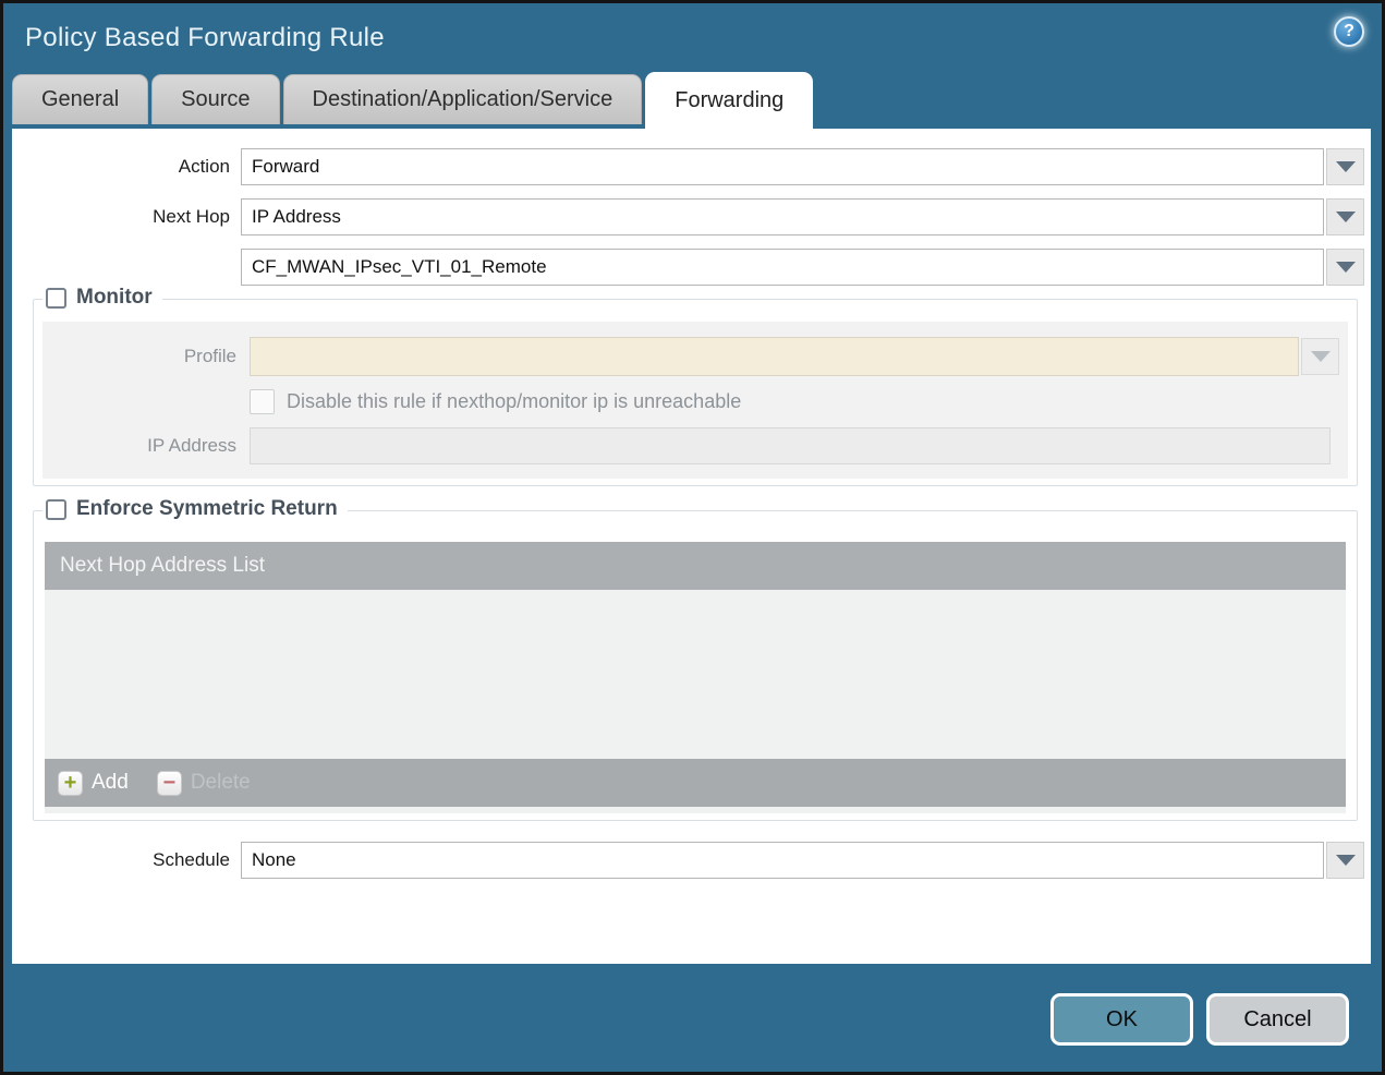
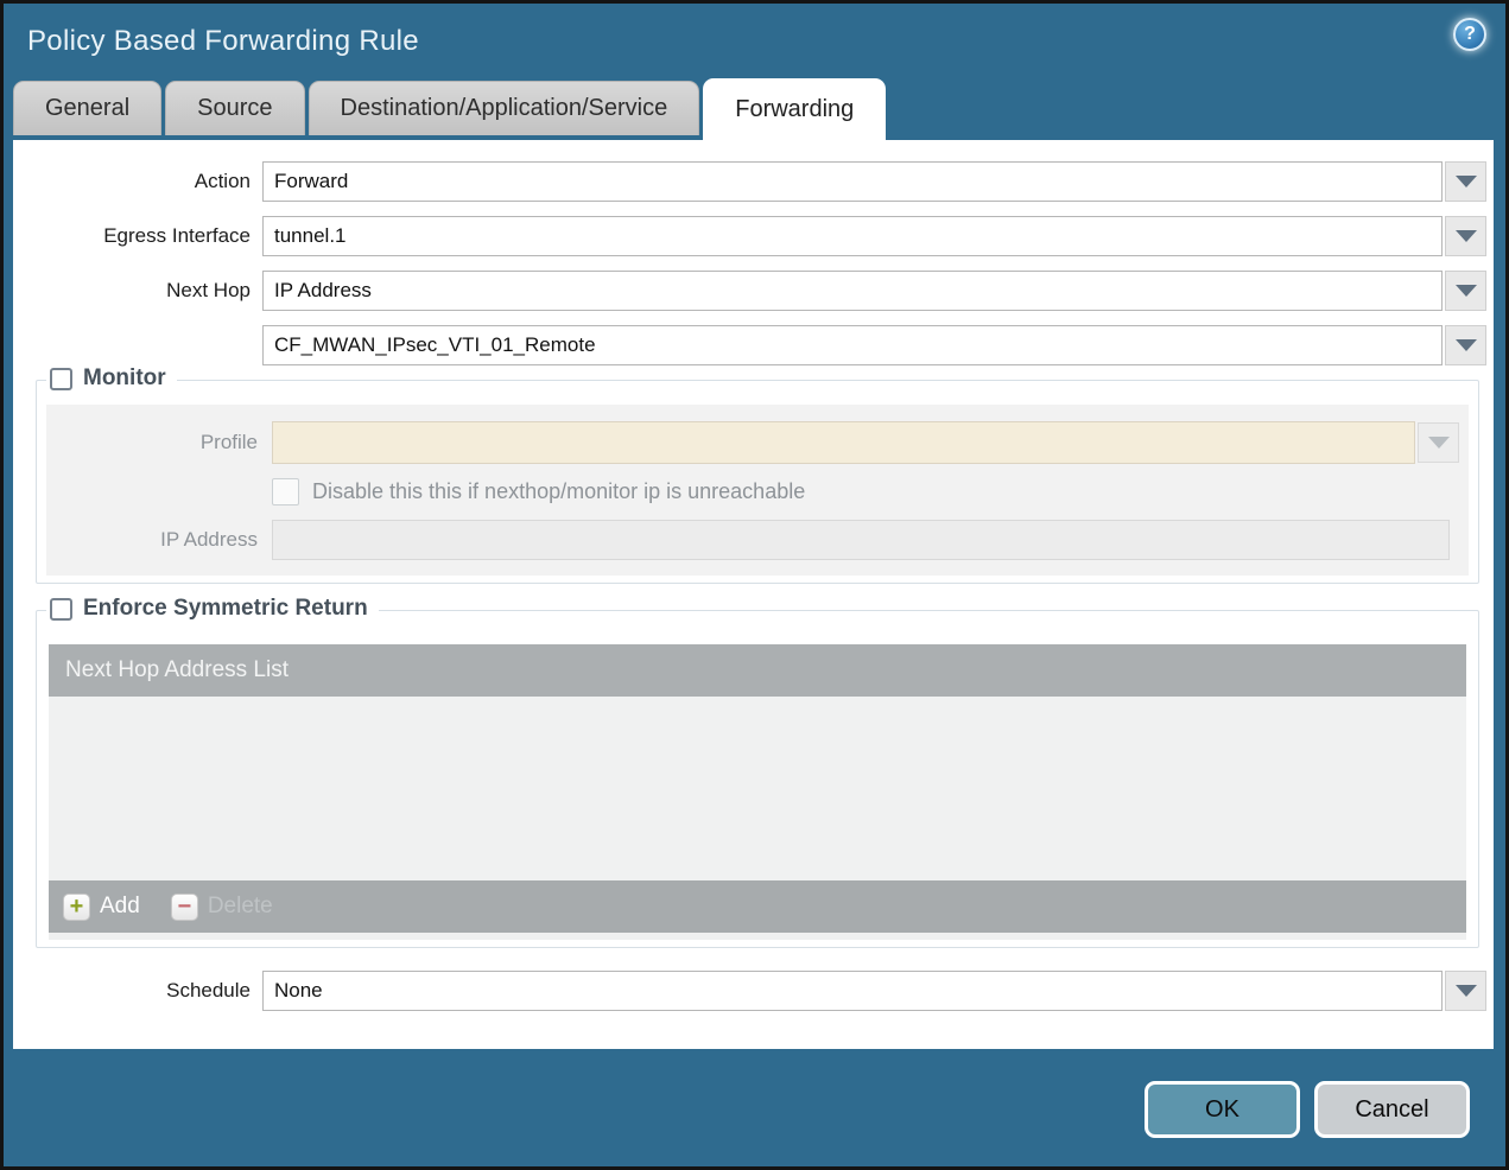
  Policy Based Forwarding Rule
  ?
  General
  Source
  Destination/Application/Service
  Forwarding
  Action
  Forward
+ Egress Interface
+ tunnel.1
  Next Hop
  IP Address
  CF_MWAN_IPsec_VTI_01_Remote
  Monitor
  Profile
- Disable this rule if nexthop/monitor ip is unreachable
+ Disable this this if nexthop/monitor ip is unreachable
  IP Address
  Enforce Symmetric Return
  Next Hop Address List
  +
  Add
  −
  Delete
  Schedule
  None
  OK
  Cancel
